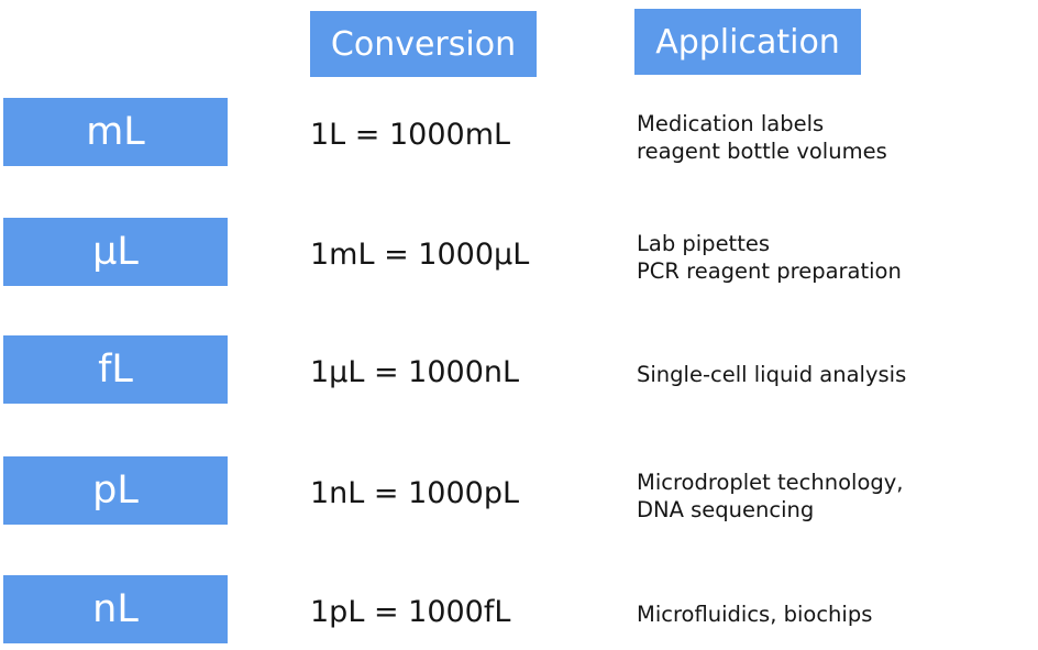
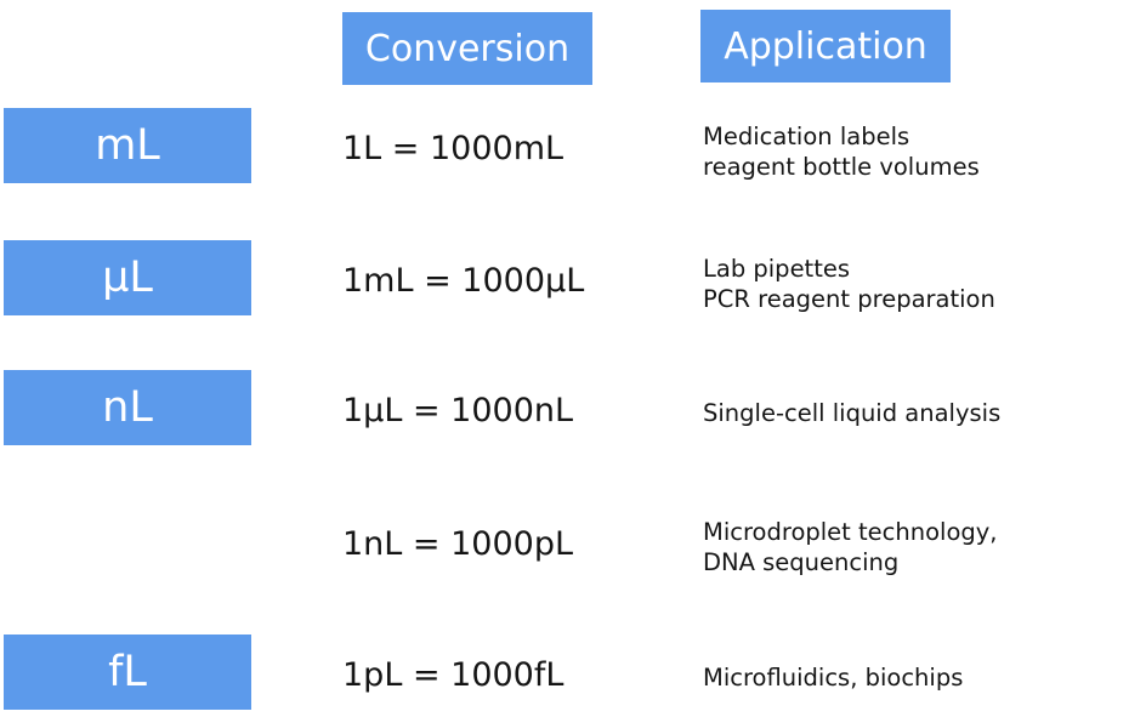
  Conversion
  Application
  mL
  1L = 1000mL
  Medication labels
  reagent bottle volumes
  µL
  1mL = 1000µL
  Lab pipettes
  PCR reagent preparation
- fL
+ nL
  1µL = 1000nL
  Single-cell liquid analysis
- pL
  1nL = 1000pL
  Microdroplet technology,
  DNA sequencing
- nL
+ fL
  1pL = 1000fL
  Microfluidics, biochips
